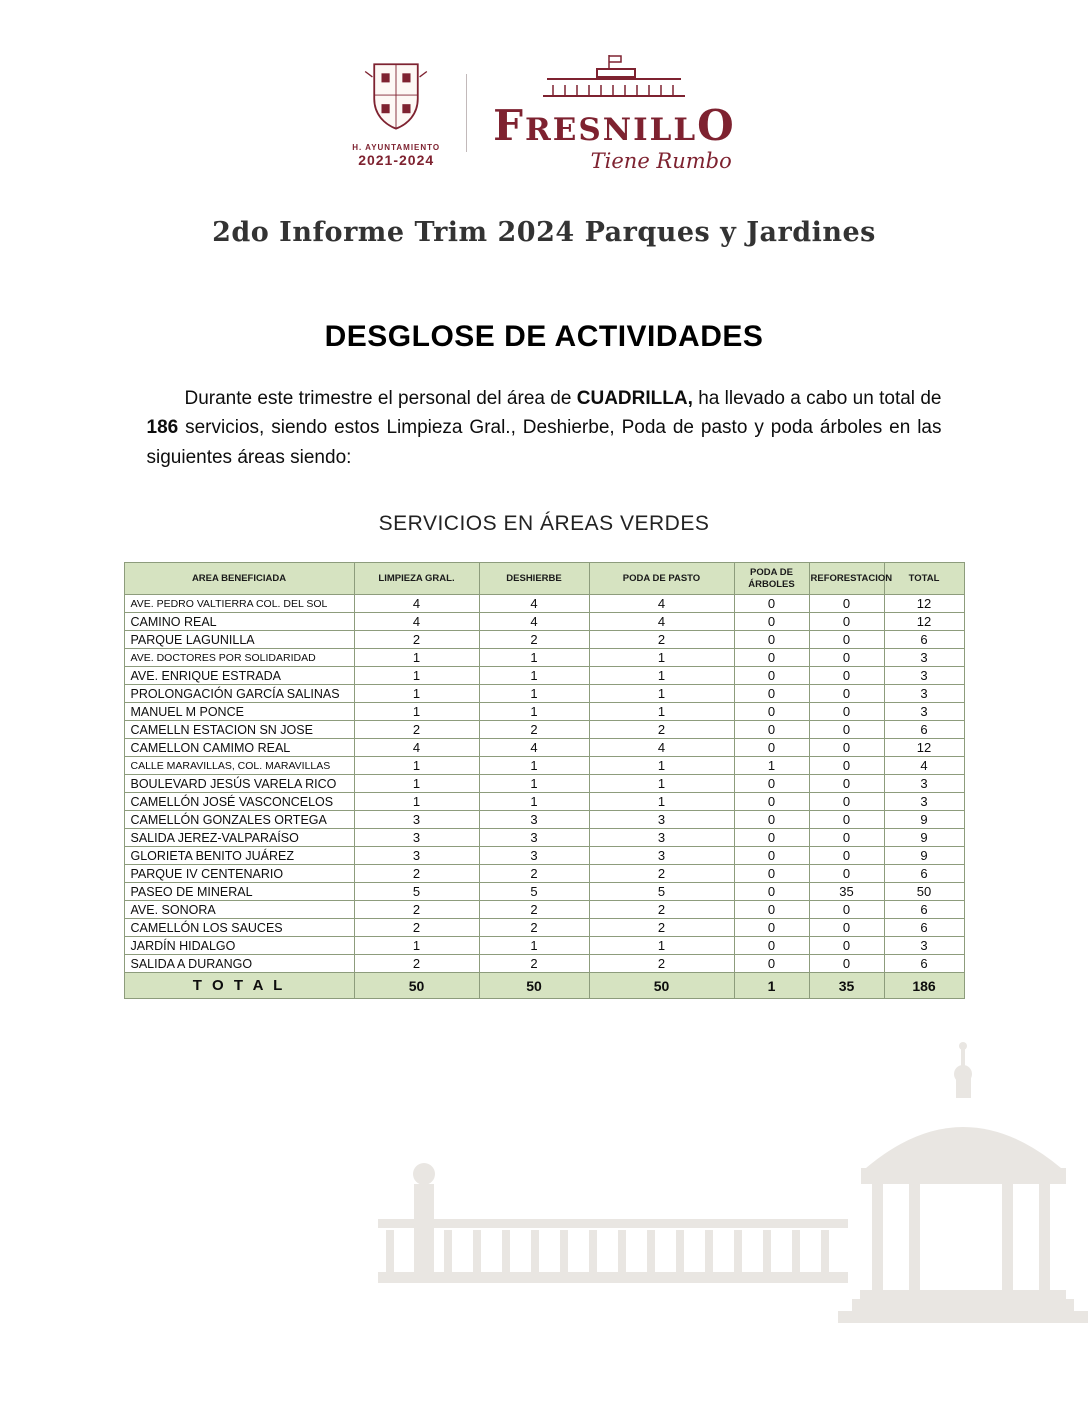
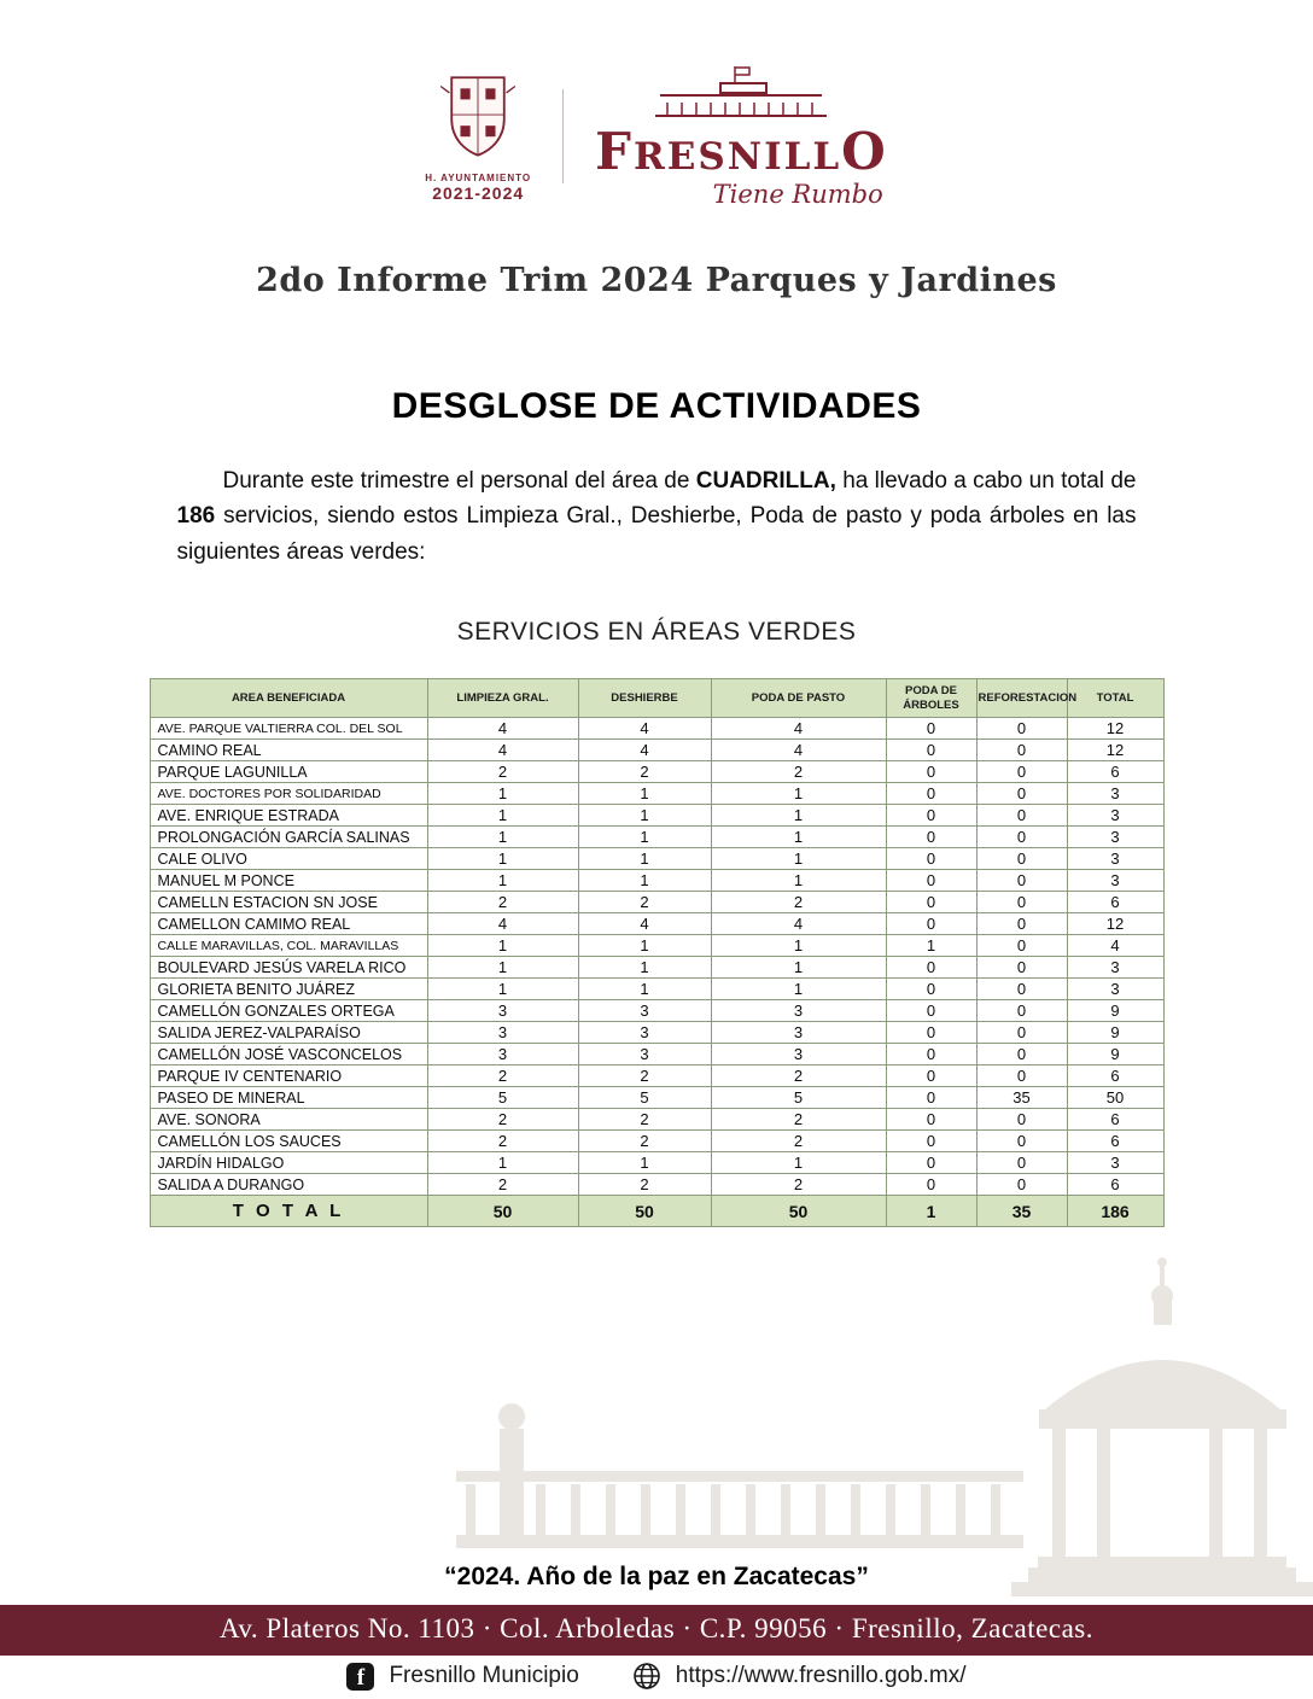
  H. AYUNTAMIENTO
  2021-2024
  FRESNILLO
  Tiene Rumbo
  2do Informe Trim 2024 Parques y Jardines
  DESGLOSE DE ACTIVIDADES
- Durante este trimestre el personal del área de CUADRILLA, ha llevado a cabo un total de 186 servicios, siendo estos Limpieza Gral., Deshierbe, Poda de pasto y poda árboles en las siguientes áreas siendo:
+ Durante este trimestre el personal del área de CUADRILLA, ha llevado a cabo un total de 186 servicios, siendo estos Limpieza Gral., Deshierbe, Poda de pasto y poda árboles en las siguientes áreas verdes:
  SERVICIOS EN ÁREAS VERDES
  AREA BENEFICIADA	LIMPIEZA GRAL.	DESHIERBE	PODA DE PASTO	PODA DE ÁRBOLES	REFORESTACION	TOTAL
- AVE. PEDRO VALTIERRA COL. DEL SOL	4	4	4	0	0	12
+ AVE. PARQUE VALTIERRA COL. DEL SOL	4	4	4	0	0	12
  CAMINO REAL	4	4	4	0	0	12
  PARQUE LAGUNILLA	2	2	2	0	0	6
  AVE. DOCTORES POR SOLIDARIDAD	1	1	1	0	0	3
  AVE. ENRIQUE ESTRADA	1	1	1	0	0	3
  PROLONGACIÓN GARCÍA SALINAS	1	1	1	0	0	3
+ CALE OLIVO	1	1	1	0	0	3
  MANUEL M PONCE	1	1	1	0	0	3
  CAMELLN ESTACION SN JOSE	2	2	2	0	0	6
  CAMELLON CAMIMO REAL	4	4	4	0	0	12
  CALLE MARAVILLAS, COL. MARAVILLAS	1	1	1	1	0	4
  BOULEVARD JESÚS VARELA RICO	1	1	1	0	0	3
- CAMELLÓN JOSÉ VASCONCELOS	1	1	1	0	0	3
+ GLORIETA BENITO JUÁREZ	1	1	1	0	0	3
  CAMELLÓN GONZALES ORTEGA	3	3	3	0	0	9
  SALIDA JEREZ-VALPARAÍSO	3	3	3	0	0	9
- GLORIETA BENITO JUÁREZ	3	3	3	0	0	9
+ CAMELLÓN JOSÉ VASCONCELOS	3	3	3	0	0	9
  PARQUE IV CENTENARIO	2	2	2	0	0	6
  PASEO DE MINERAL	5	5	5	0	35	50
  AVE. SONORA	2	2	2	0	0	6
  CAMELLÓN LOS SAUCES	2	2	2	0	0	6
  JARDÍN HIDALGO	1	1	1	0	0	3
  SALIDA A DURANGO	2	2	2	0	0	6
  T O T A L	50	50	50	1	35	186
+ “2024. Año de la paz en Zacatecas”
+ Av. Plateros No. 1103 · Col. Arboledas · C.P. 99056 · Fresnillo, Zacatecas.
+ f
+ Fresnillo Municipio
+ https://www.fresnillo.gob.mx/
